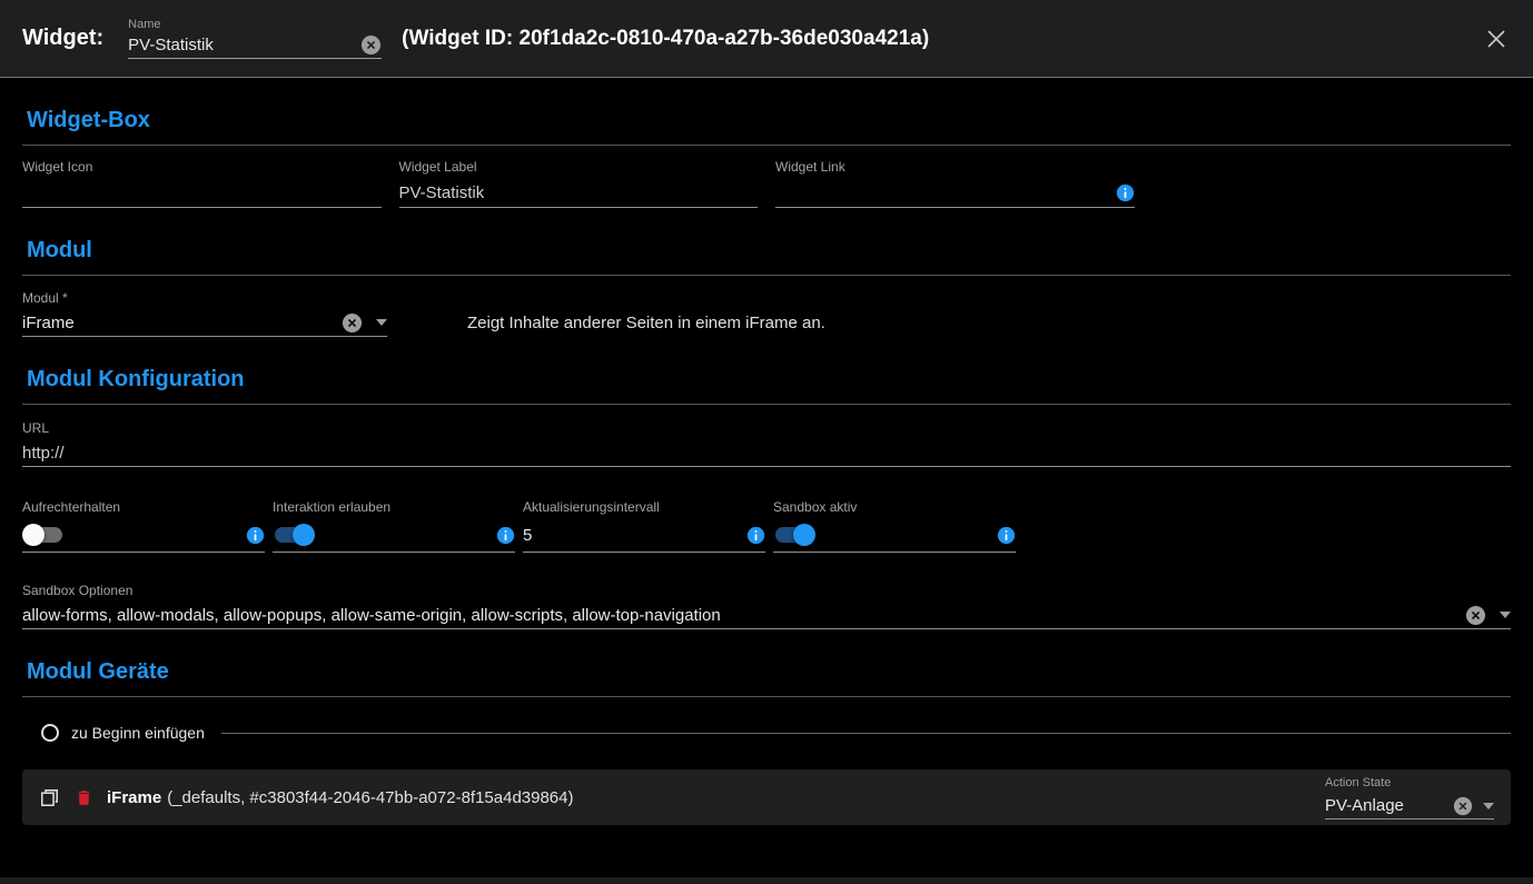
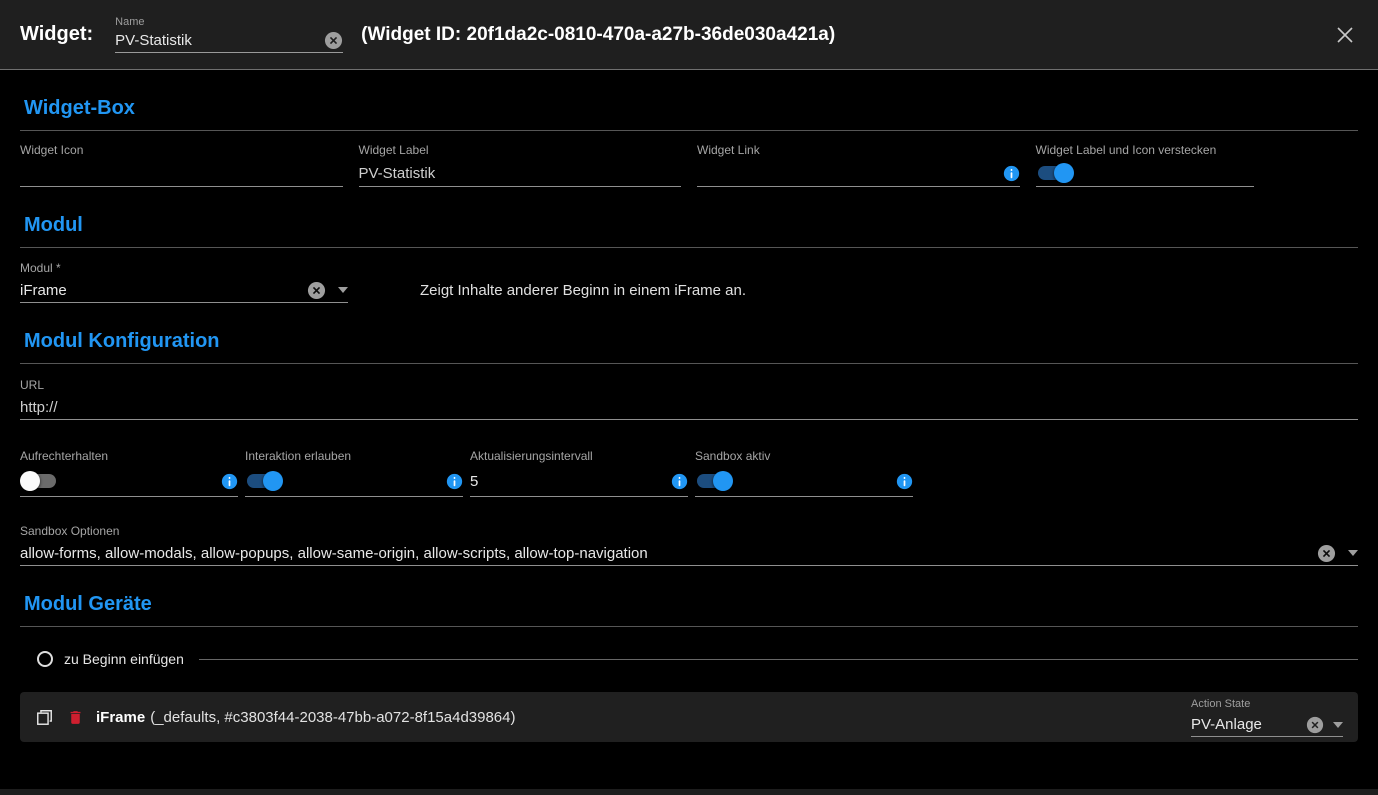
  Widget:
  Name
  PV-Statistik
  (Widget ID: 20f1da2c-0810-470a-a27b-36de030a421a)
  Widget-Box
  Widget Icon
  Widget Label
  PV-Statistik
  Widget Link
+ Widget Label und Icon verstecken
  Modul
  Modul *
  iFrame
- Zeigt Inhalte anderer Seiten in einem iFrame an.
+ Zeigt Inhalte anderer Beginn in einem iFrame an.
  Modul Konfiguration
  URL
  http://
  Aufrechterhalten
  Interaktion erlauben
  Aktualisierungsintervall
  5
  Sandbox aktiv
  Sandbox Optionen
  allow-forms, allow-modals, allow-popups, allow-same-origin, allow-scripts, allow-top-navigation
  Modul Geräte
  zu Beginn einfügen
  iFrame
- (_defaults, #c3803f44-2046-47bb-a072-8f15a4d39864)
+ (_defaults, #c3803f44-2038-47bb-a072-8f15a4d39864)
  Action State
  PV-Anlage
